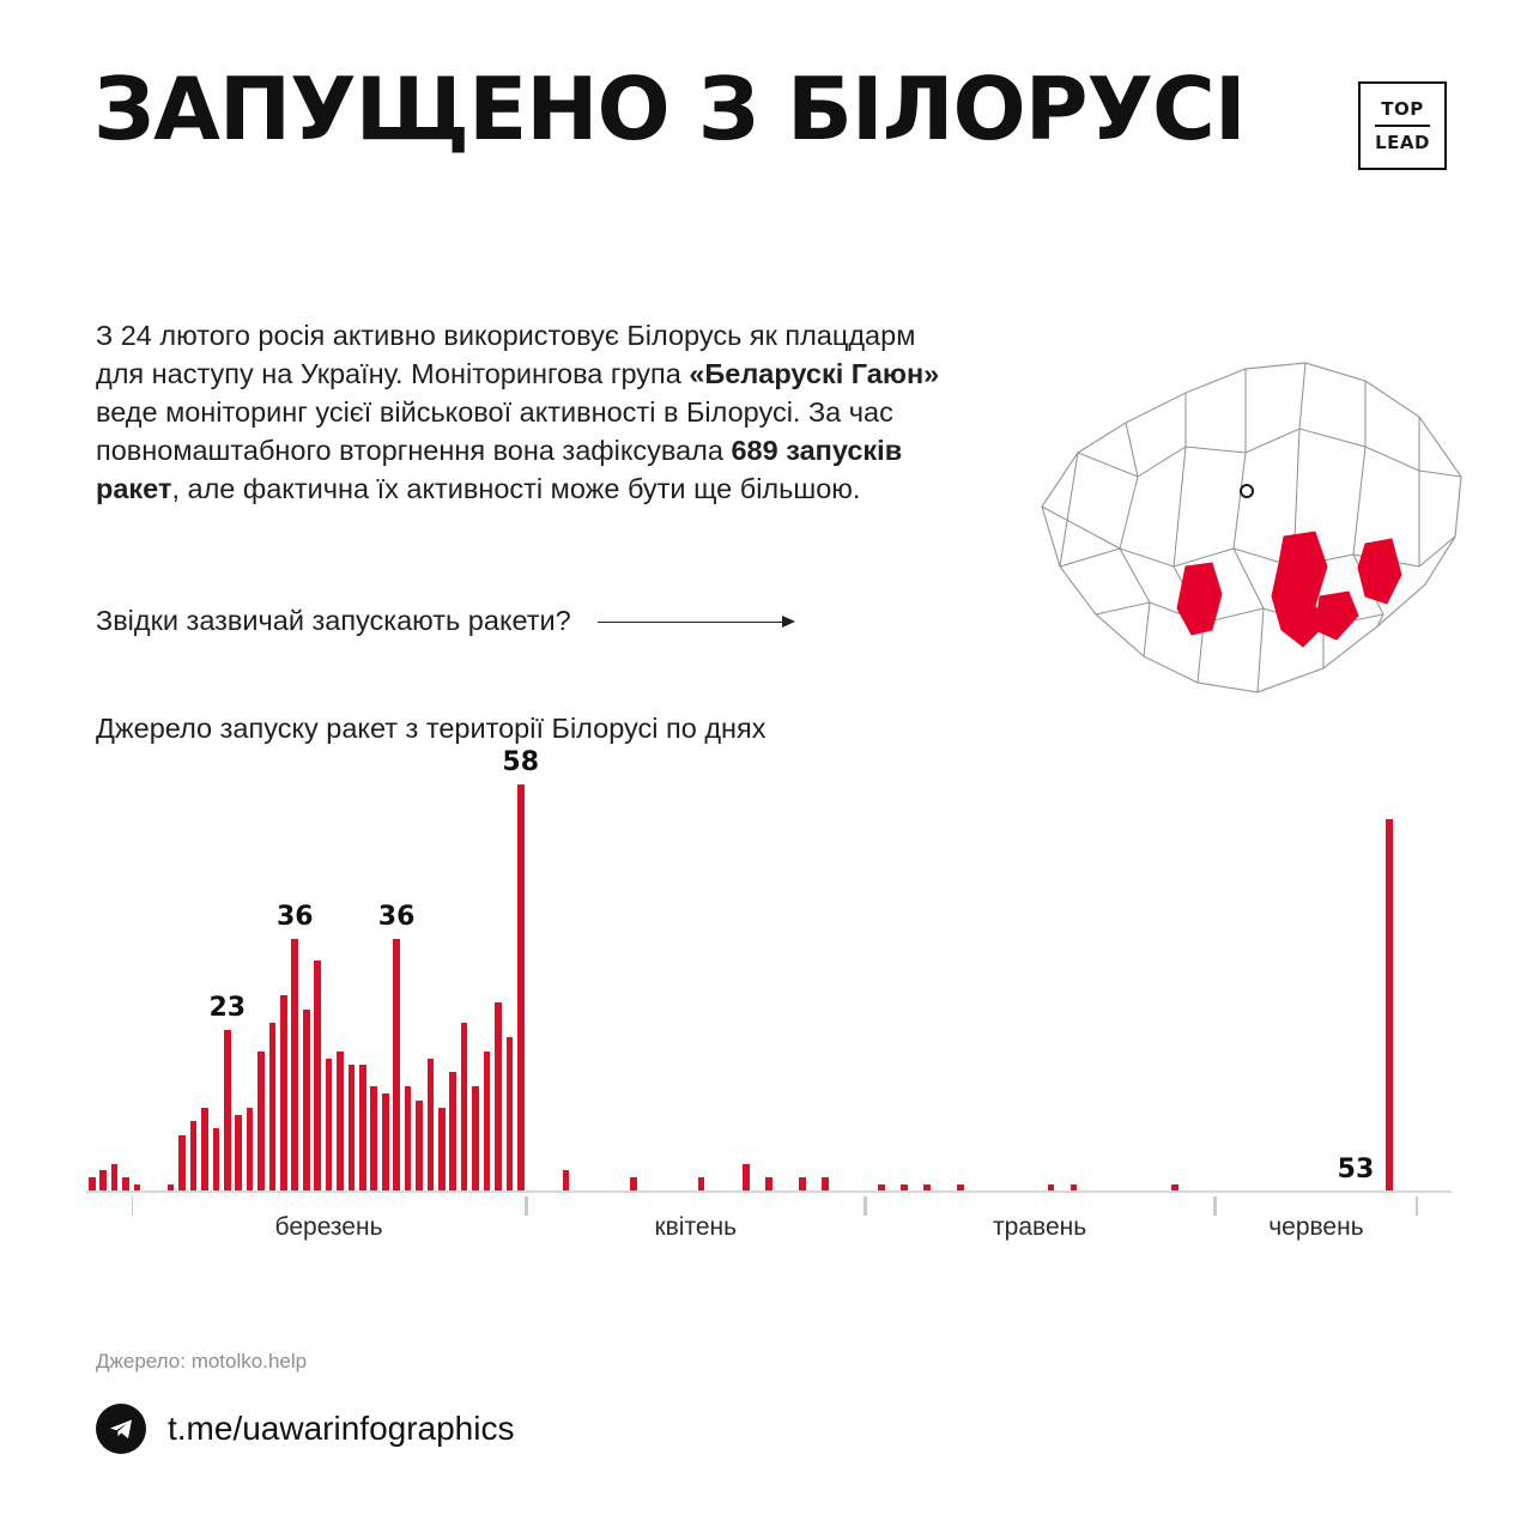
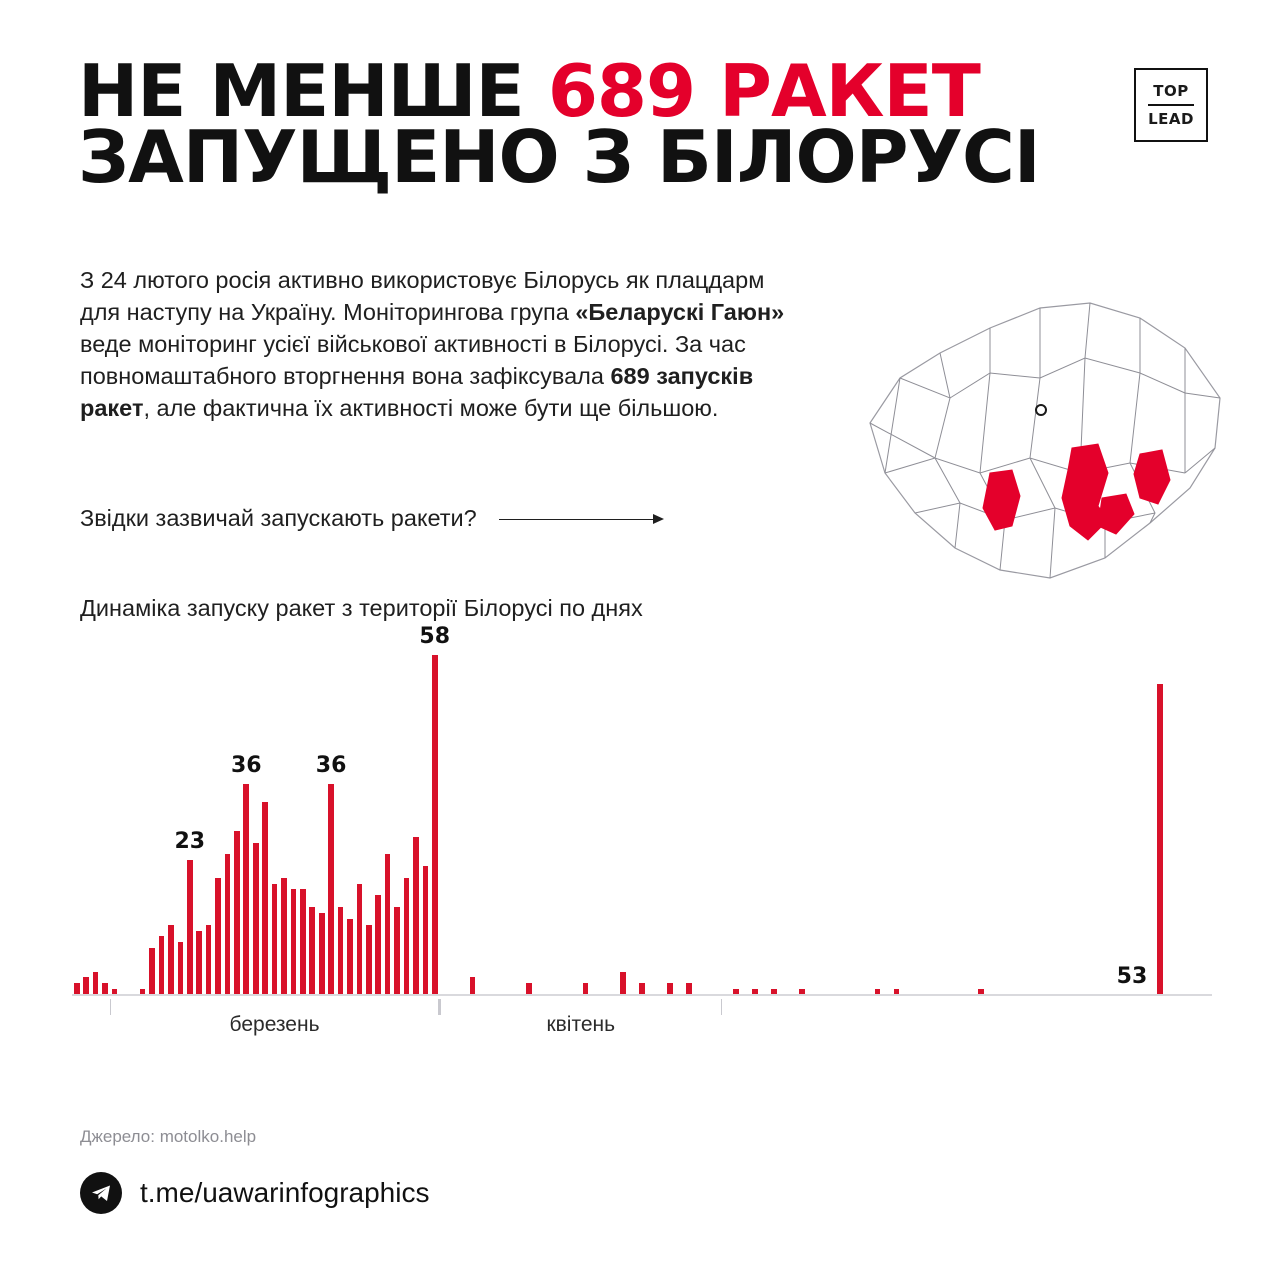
+ НЕ МЕНШЕ 689 РАКЕТ
  ЗАПУЩЕНО З БІЛОРУСІ
  TOP
  LEAD
  З 24 лютого росія активно використовує Білорусь як плацдарм для наступу на Україну. Моніторингова група «Беларускі Гаюн» веде моніторинг усієї військової активності в Білорусі. За час повномаштабного вторгнення вона зафіксувала 689 запусків ракет, але фактична їх активності може бути ще більшою.
  Звідки зазвичай запускають ракети?
- Джерело запуску ракет з території Білорусі по днях
+ Динаміка запуску ракет з території Білорусі по днях
  23
  36
  36
  58
  53
  березень
  квітень
- травень
- червень
  Джерело: motolko.help
  t.me/uawarinfographics
